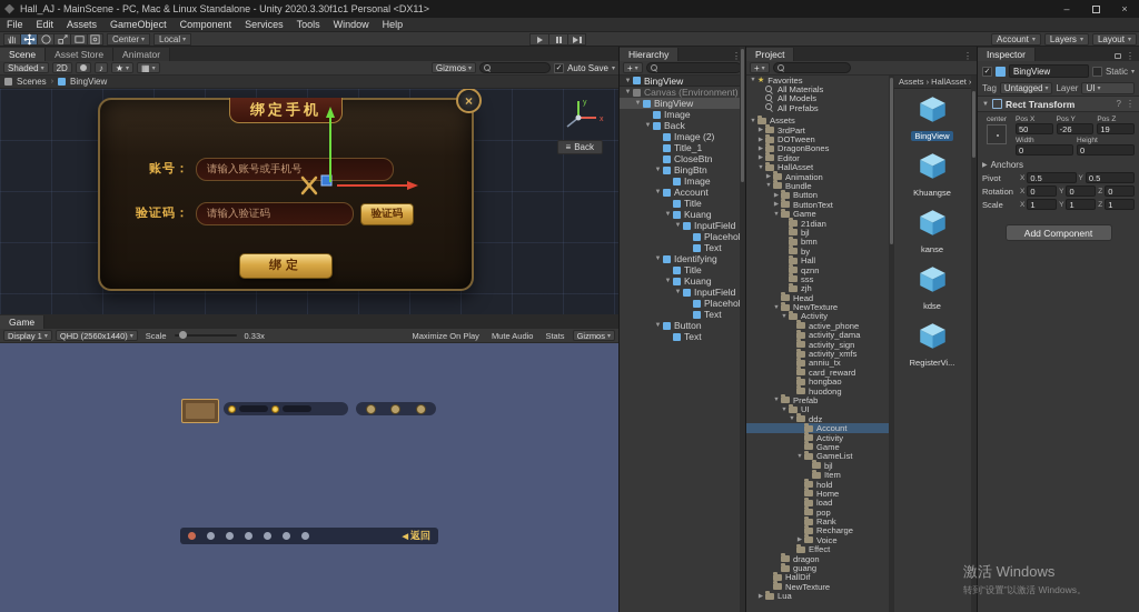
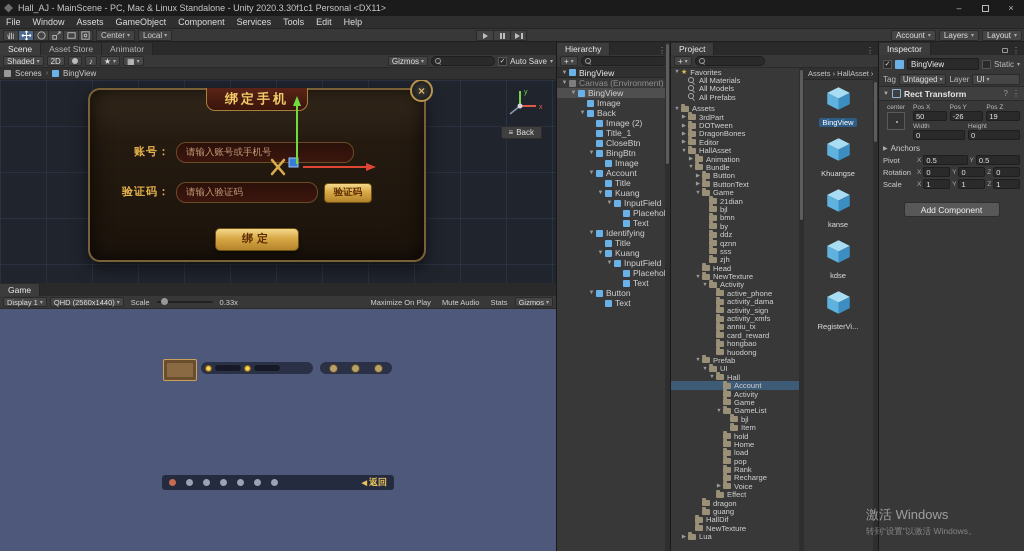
  Hall_AJ - MainScene - PC, Mac & Linux Standalone - Unity 2020.3.30f1c1 Personal <DX11>
  –
  ×
  File
- Edit
+ Window
  Assets
  GameObject
  Component
  Services
  Tools
- Window
+ Edit
  Help
  Center
  Local
  Account
  Layers
  Layout
  Scene
  Asset Store
  Animator
  Shaded
  2D
  ♪
  ★
  ▦
  Gizmos
  Auto Save
  Scenes
  BingView
  绑定手机
  ×
  账号：
  请输入账号或手机号
  验证码：
  请输入验证码
  验证码
  绑定
  ≡
  Back
  Game
  Display 1
  QHD (2560x1440)
  Scale
  0.33x
  Maximize On Play
  Mute Audio
  Stats
  Gizmos
  返回
  Hierarchy
  ⋮
  +
  BingView
  Canvas (Environment)
  BingView
  Image
  Back
  Image (2)
  Title_1
  CloseBtn
  BingBtn
  Image
  Account
  Title
  Kuang
  InputField
  Text
  Identifying
  Title
  Kuang
  InputField
  Text
  Button
  Text
  Project
  ⋮
  +
  Favorites
  All Materials
  All Models
  All Prefabs
  Assets
  3rdPart
  DOTween
  DragonBones
  Editor
  HallAsset
  Animation
  Bundle
  Button
  ButtonText
  Game
  21dian
  bjl
  bmn
  by
- Hall
+ ddz
  qznn
  sss
  zjh
  Head
  NewTexture
  Activity
  active_phone
  activity_dama
  activity_sign
  activity_xmfs
  anniu_tx
  card_reward
  hongbao
  huodong
  Prefab
  UI
- ddz
+ Hall
  Account
  Activity
  Game
  GameList
  bjl
  Item
  hold
  Home
  load
  pop
  Rank
  Recharge
  Voice
  Effect
  dragon
  guang
  HallDif
  NewTexture
  Lua
  Assets › HallAsset
  BingView
  Khuangse
  kanse
  kdse
  RegisterVi...
  Inspector
  ⋮
  BingView
  Static
  Tag
  Untagged
  Layer
  UI
  Rect Transform
  ?
  ⋮
  50
  -26
  19
  0
  0
  Anchors
  Pivot
  0.5
  0.5
  Rotation
  0
  0
  0
  Scale
  1
  1
  1
  Add Component
  激活 Windows
  转到“设置”以激活 Windows。
